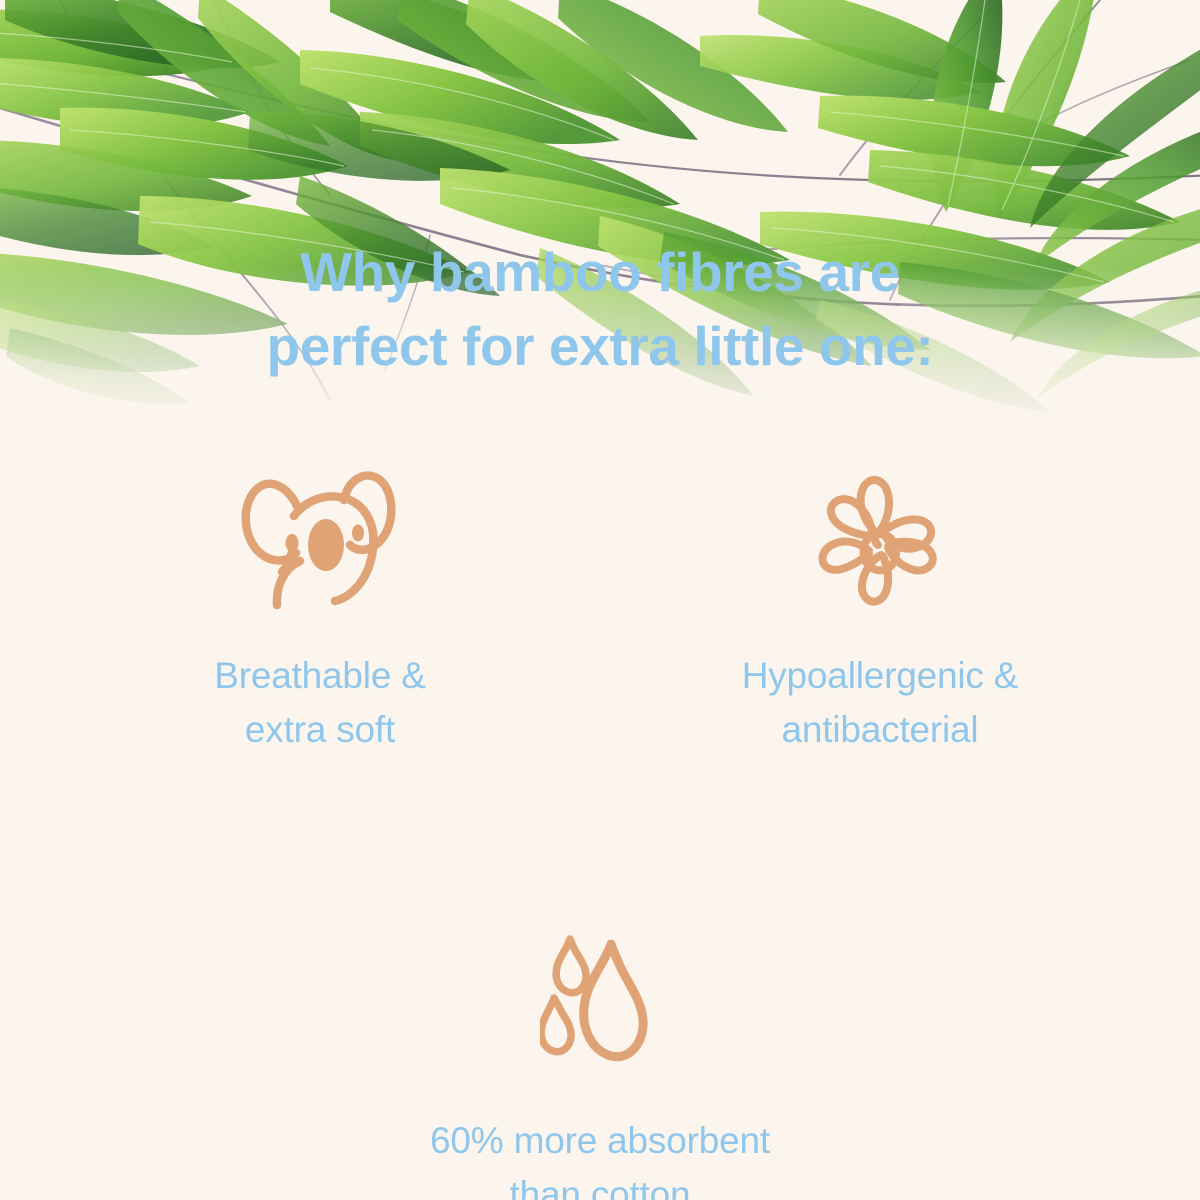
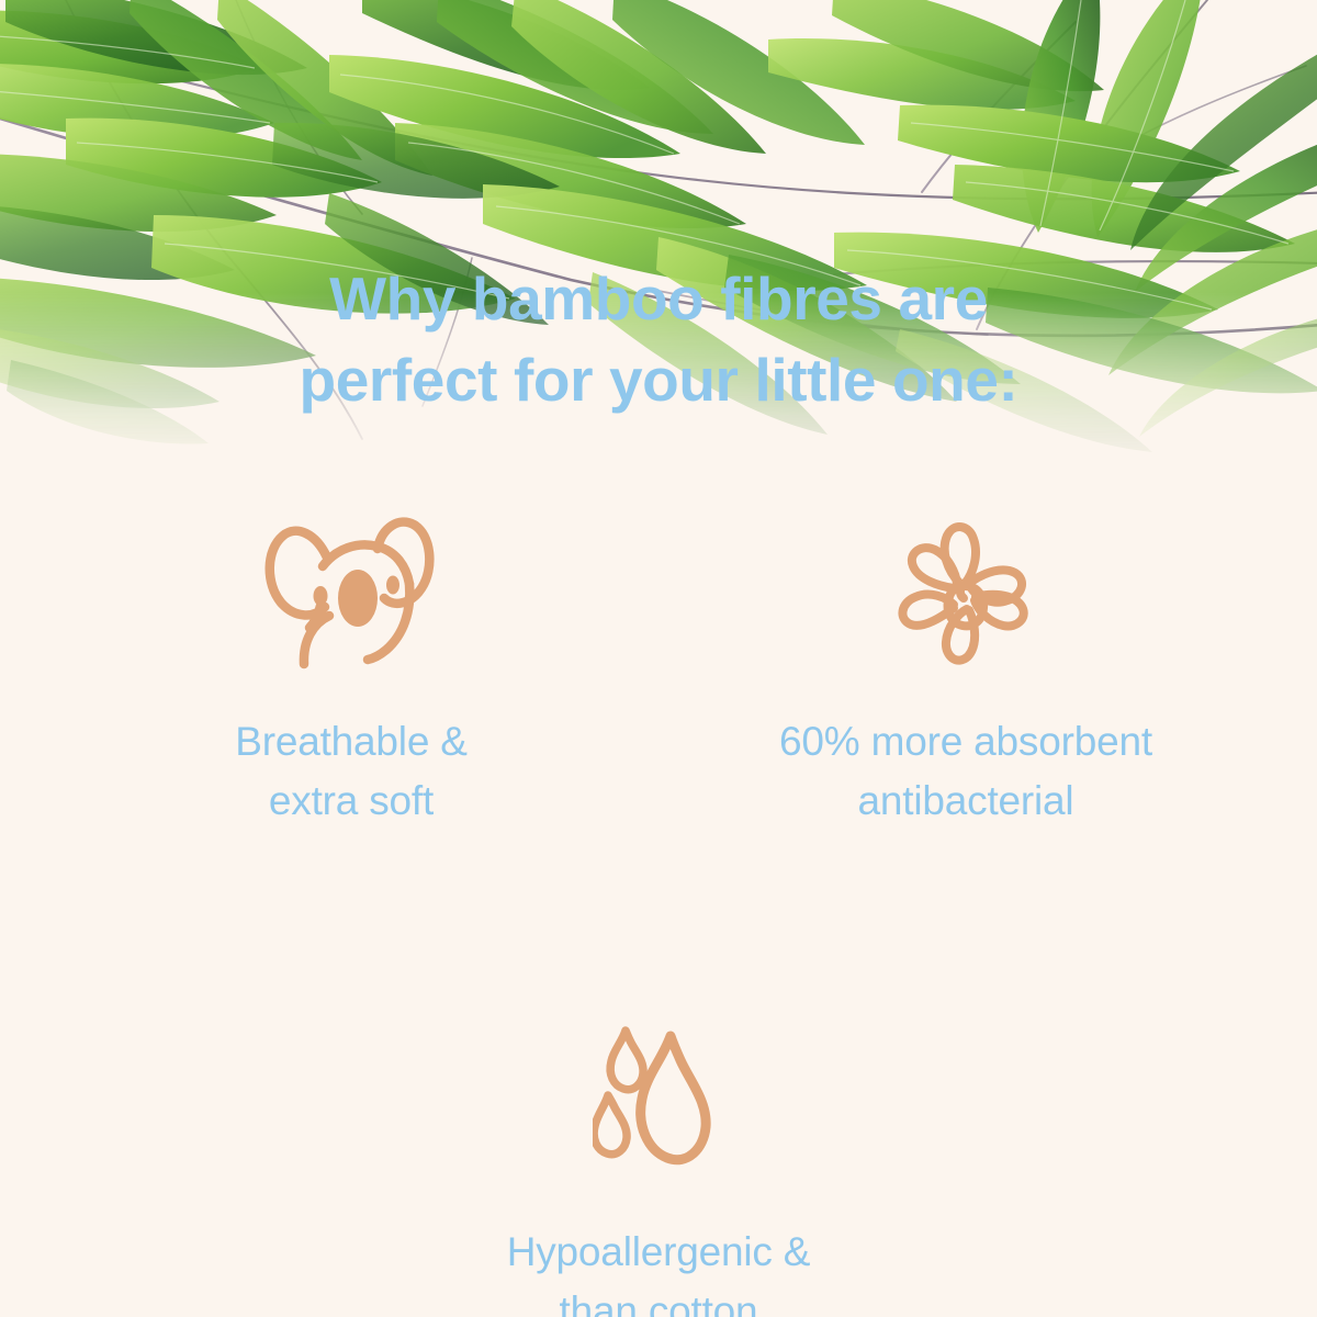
  Why bamboo fibres are
- perfect for extra little one:
+ perfect for your little one:
  Breathable &
  extra soft
- Hypoallergenic &
+ 60% more absorbent
  antibacterial
- 60% more absorbent
+ Hypoallergenic &
  than cotton
